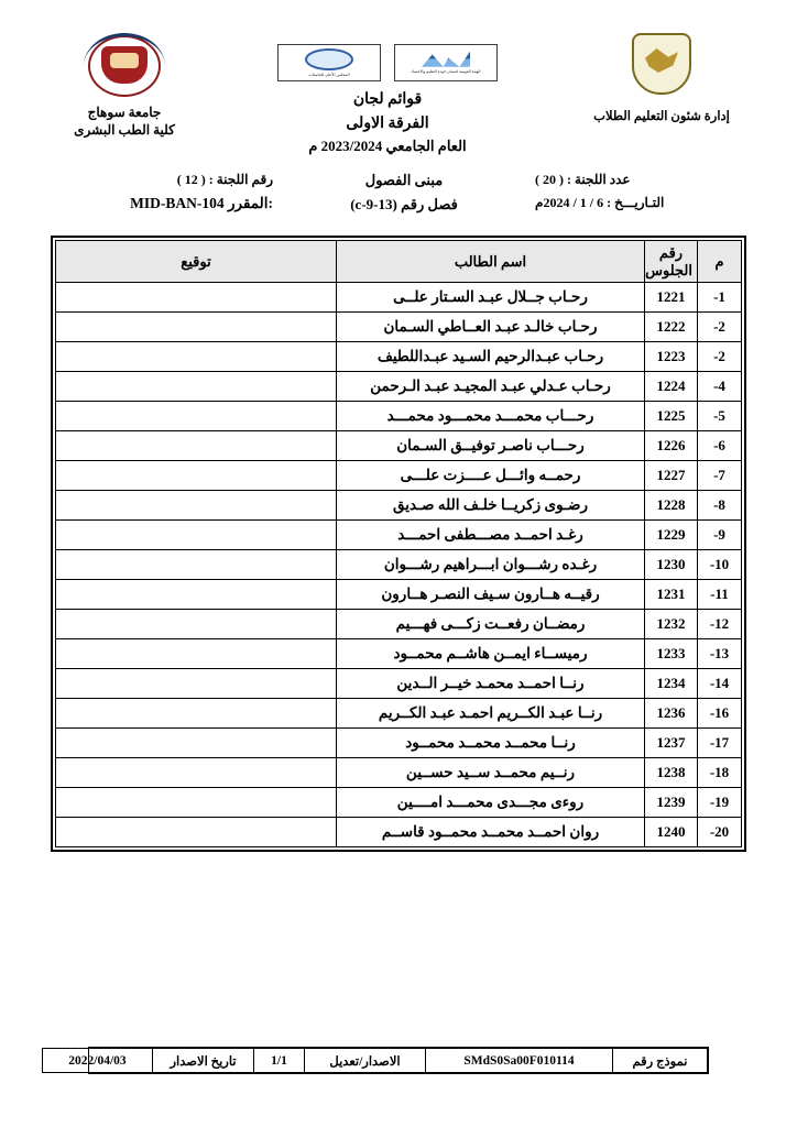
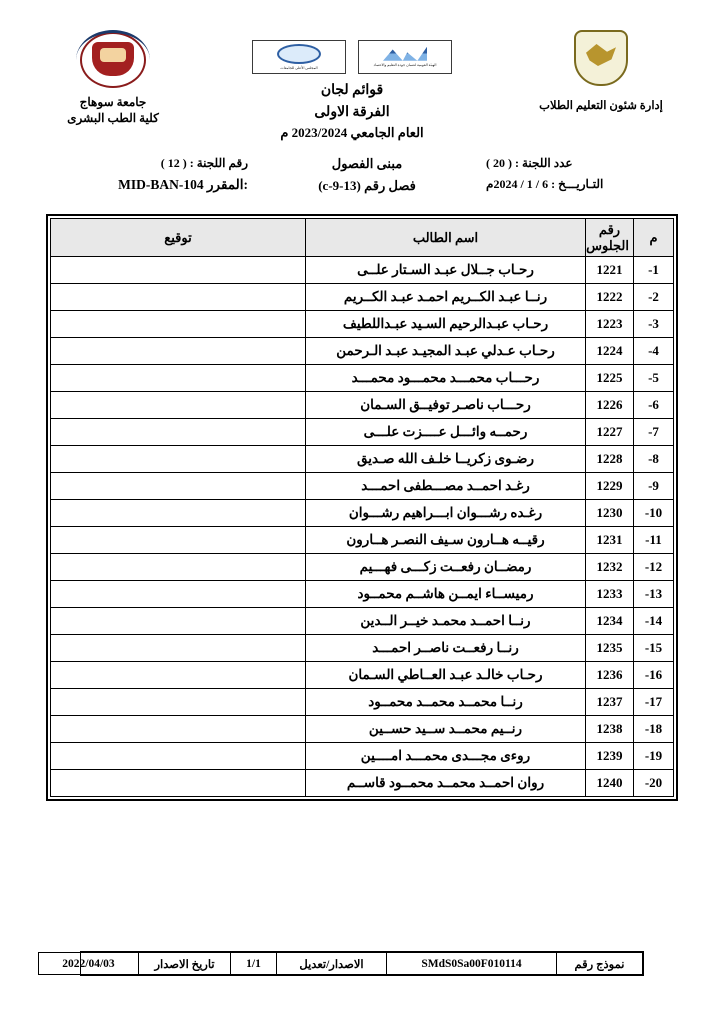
  جامعة سوهاج
  كلية الطب البشرى
  قوائم لجان
  الفرقة الاولى
  العام الجامعي 2023/2024 م
  إدارة شئون التعليم الطلاب
  رقم اللجنة : ( 12 )
  MID-BAN-104 المقرر:
  مبنى الفصول
  فصل رقم (13-9-c)
  عدد اللجنة : ( 20 )
  التـاريـــخ : 6 / 1 / 2024م
  م	رقم الجلوس	اسم الطالب	توقيع
  1-	1221	رحـاب جــلال عبـد السـتار علــى
- 2-	1222	رحـاب خالـد عبـد العــاطي السـمان
+ 2-	1222	رنــا عبـد الكــريم احمـد عبـد الكــريم
- 2-	1223	رحـاب عبـدالرحيم السـيد عبـداللطيف
+ 3-	1223	رحـاب عبـدالرحيم السـيد عبـداللطيف
  4-	1224	رحـاب عـدلي عبـد المجيـد عبـد الـرحمن
  5-	1225	رحـــاب محمـــد محمـــود محمـــد
  6-	1226	رحـــاب ناصـر توفيــق السـمان
  7-	1227	رحمــه وائـــل عــــزت علـــى
  8-	1228	رضـوى زكريــا خلـف الله صـديق
  9-	1229	رغـد احمــد مصـــطفى احمـــد
  10-	1230	رغـده رشـــوان ابـــراهيم رشـــوان
  11-	1231	رقيــه هــارون سـيف النصـر هــارون
  12-	1232	رمضــان رفعــت زكـــى فهـــيم
  13-	1233	رميســاء ايمــن هاشــم محمــود
  14-	1234	رنــا احمــد محمـد خيــر الــدين
+ 15-	1235	رنــا رفعــت ناصــر احمـــد
- 16-	1236	رنــا عبـد الكــريم احمـد عبـد الكــريم
+ 16-	1236	رحـاب خالـد عبـد العــاطي السـمان
  17-	1237	رنــا محمــد محمــد محمــود
  18-	1238	رنــيم محمــد ســيد حســين
  19-	1239	روءى مجـــدى محمـــد امــــين
  20-	1240	روان احمــد محمــد محمــود قاســم
  نموذج رقم	SMdS0Sa00F010114	الاصدار/تعديل	1/1	تاريخ الاصدار	2022/04/03
